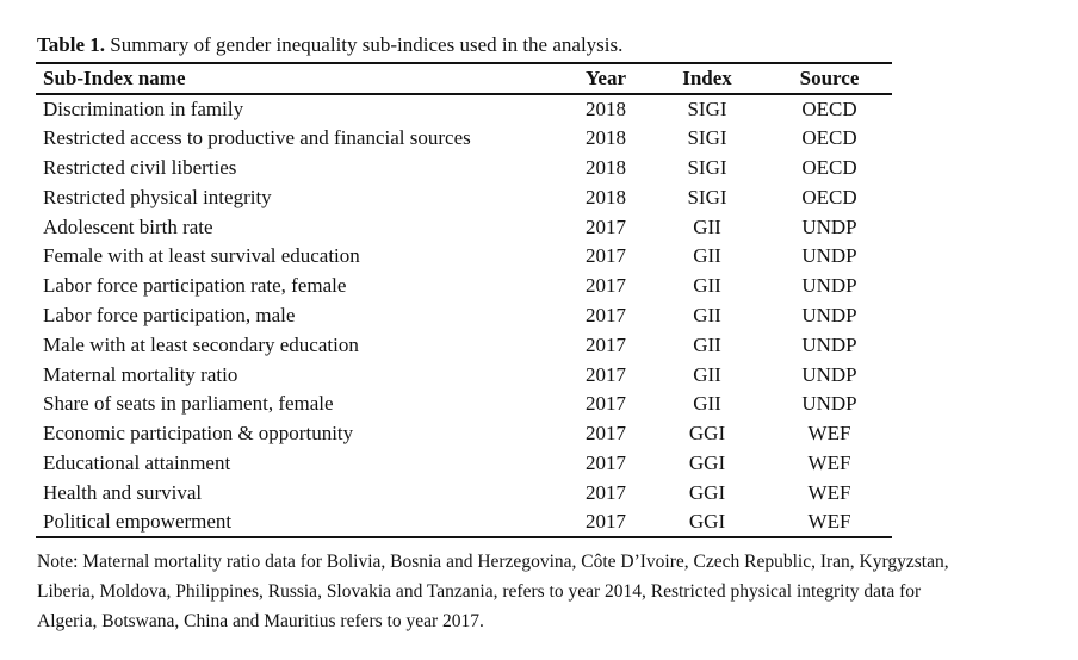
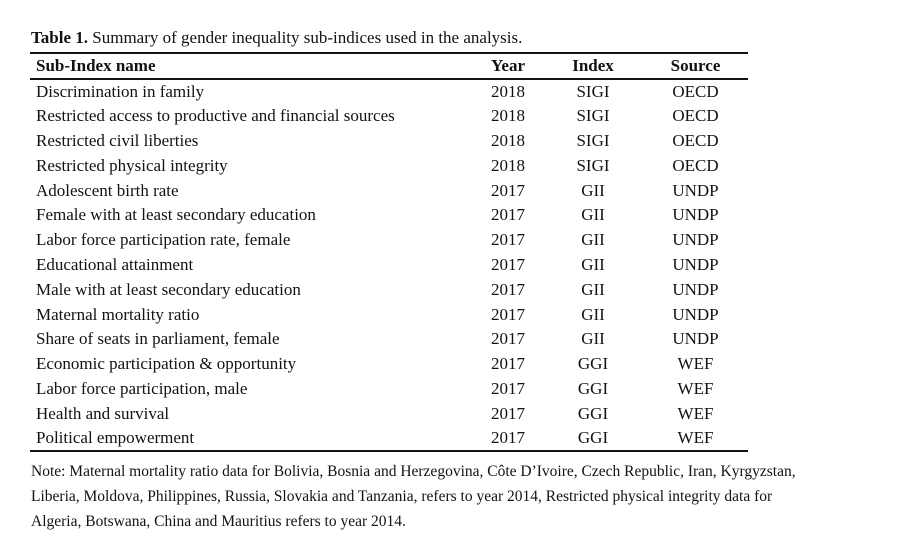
  Table 1. Summary of gender inequality sub-indices used in the analysis.
  Sub-Index name	Year	Index	Source
  Discrimination in family	2018	SIGI	OECD
  Restricted access to productive and financial sources	2018	SIGI	OECD
  Restricted civil liberties	2018	SIGI	OECD
  Restricted physical integrity	2018	SIGI	OECD
  Adolescent birth rate	2017	GII	UNDP
- Female with at least survival education	2017	GII	UNDP
+ Female with at least secondary education	2017	GII	UNDP
  Labor force participation rate, female	2017	GII	UNDP
- Labor force participation, male	2017	GII	UNDP
+ Educational attainment	2017	GII	UNDP
  Male with at least secondary education	2017	GII	UNDP
  Maternal mortality ratio	2017	GII	UNDP
  Share of seats in parliament, female	2017	GII	UNDP
  Economic participation & opportunity	2017	GGI	WEF
- Educational attainment	2017	GGI	WEF
+ Labor force participation, male	2017	GGI	WEF
  Health and survival	2017	GGI	WEF
  Political empowerment	2017	GGI	WEF
  Note: Maternal mortality ratio data for Bolivia, Bosnia and Herzegovina, Côte D’Ivoire, Czech Republic, Iran, Kyrgyzstan,
  Liberia, Moldova, Philippines, Russia, Slovakia and Tanzania, refers to year 2014, Restricted physical integrity data for
- Algeria, Botswana, China and Mauritius refers to year 2017.
+ Algeria, Botswana, China and Mauritius refers to year 2014.
